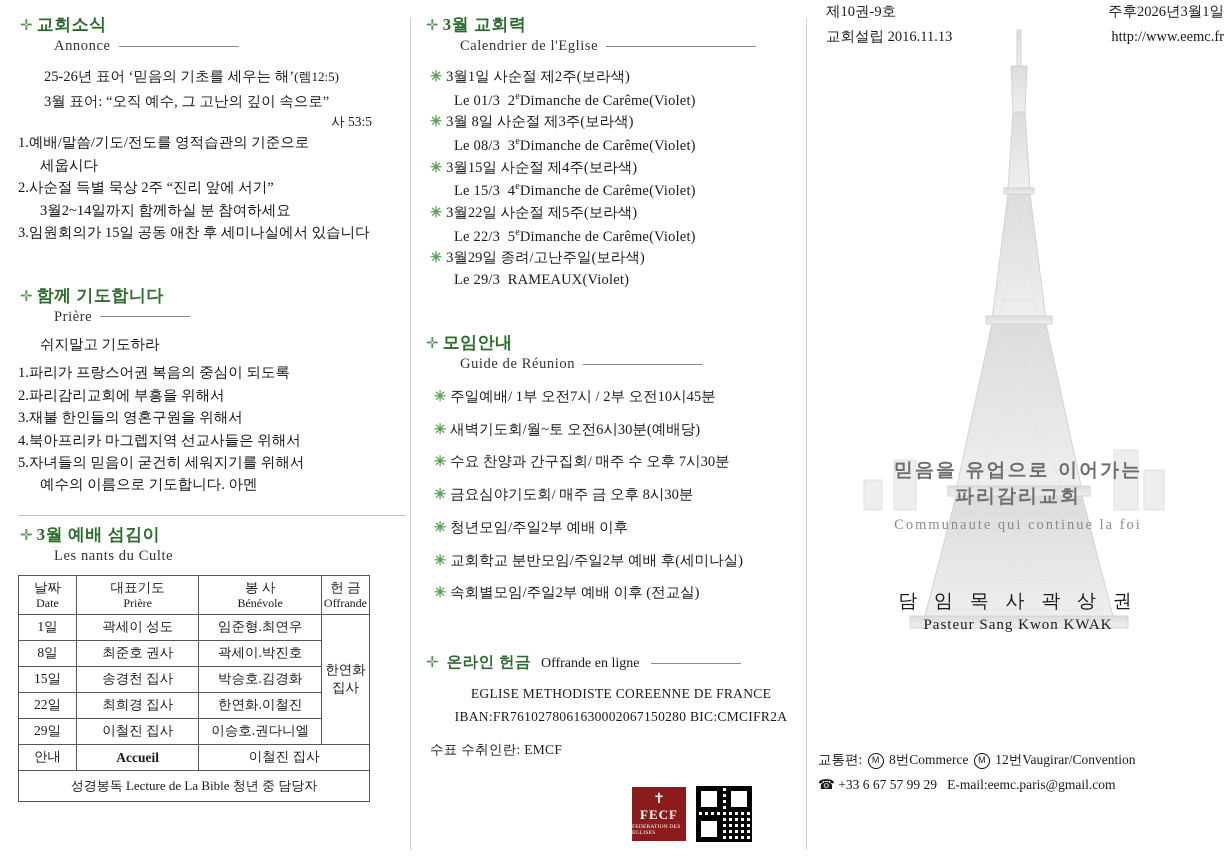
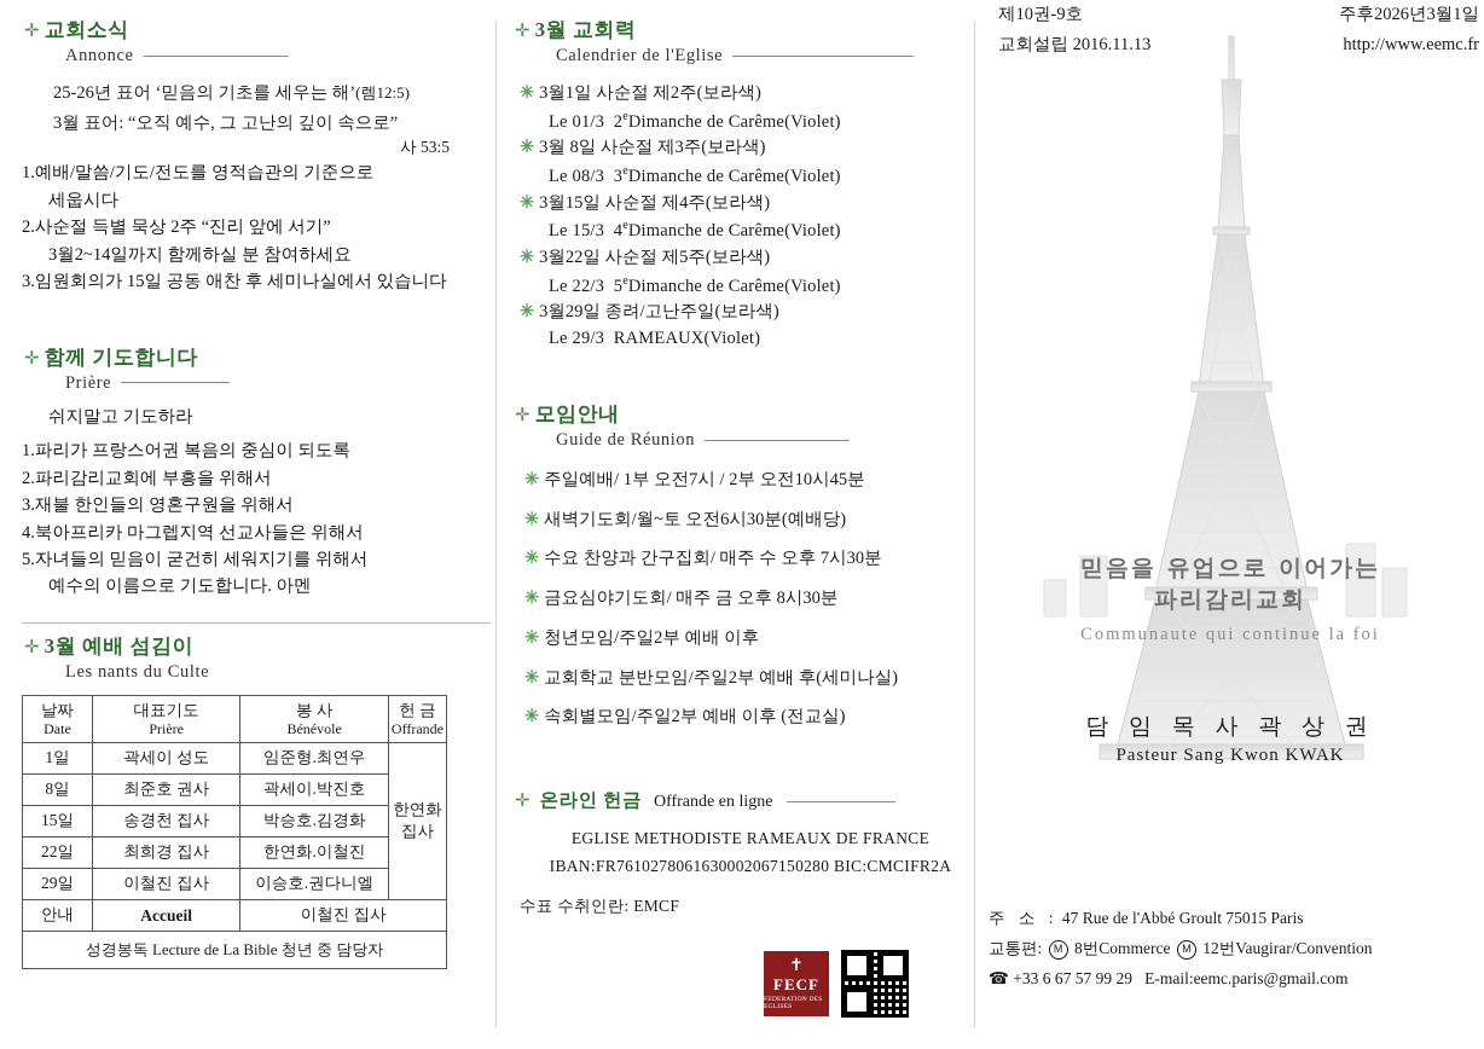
  ✛ 교회소식
  Annonce
  25-26년 표어 ‘믿음의 기초를 세우는 해’(렘12:5)
  3월 표어: “오직 예수, 그 고난의 깊이 속으로”
  사 53:5
  1.예배/말씀/기도/전도를 영적습관의 기준으로
  세웁시다
  2.사순절 득별 묵상 2주 “진리 앞에 서기”
  3월2~14일까지 함께하실 분 참여하세요
  3.임원회의가 15일 공동 애찬 후 세미나실에서 있습니다
  ✛ 함께 기도합니다
  Prière
  쉬지말고 기도하라
  1.파리가 프랑스어권 복음의 중심이 되도록
  2.파리감리교회에 부흥을 위해서
  3.재불 한인들의 영혼구원을 위해서
  4.북아프리카 마그렙지역 선교사들은 위해서
  5.자녀들의 믿음이 굳건히 세워지기를 위해서
  예수의 이름으로 기도합니다. 아멘
  ✛ 3월 예배 섬김이
  Les nants du Culte
  날짜 Date	대표기도 Prière	봉 사 Bénévole	헌 금 Offrande
  1일	곽세이 성도	임준형.최연우	한연화집사
  8일	최준호 권사	곽세이.박진호
  15일	송경천 집사	박승호.김경화
  22일	최희경 집사	한연화.이철진
  29일	이철진 집사	이승호.권다니엘
  안내	Accueil	이철진 집사
  성경봉독 Lecture de La Bible 청년 중 담당자
  ✛ 3월 교회력
  Calendrier de l'Eglise
  ✳ 3월1일 사순절 제2주(보라색)
  Le 01/3 2eDimanche de Carême(Violet)
  ✳ 3월 8일 사순절 제3주(보라색)
  Le 08/3 3eDimanche de Carême(Violet)
  ✳ 3월15일 사순절 제4주(보라색)
  Le 15/3 4eDimanche de Carême(Violet)
  ✳ 3월22일 사순절 제5주(보라색)
  Le 22/3 5eDimanche de Carême(Violet)
  ✳ 3월29일 종려/고난주일(보라색)
  Le 29/3 RAMEAUX(Violet)
  ✛ 모임안내
  Guide de Réunion
  ✳ 주일예배/ 1부 오전7시 / 2부 오전10시45분
  ✳ 새벽기도회/월~토 오전6시30분(예배당)
  ✳ 수요 찬양과 간구집회/ 매주 수 오후 7시30분
  ✳ 금요심야기도회/ 매주 금 오후 8시30분
  ✳ 청년모임/주일2부 예배 이후
  ✳ 교회학교 분반모임/주일2부 예배 후(세미나실)
  ✳ 속회별모임/주일2부 예배 이후 (전교실)
  ✛ 온라인 헌금 Offrande en ligne
- EGLISE METHODISTE COREENNE DE FRANCE
+ EGLISE METHODISTE RAMEAUX DE FRANCE
  IBAN:FR7610278061630002067150280 BIC:CMCIFR2A
  수표 수취인란: EMCF
  ✝
  FECF
  제10권-9호
  교회설립 2016.11.13
  주후2026년3월1일
  http://www.eemc.fr
  믿음을 유업으로 이어가는
  파리감리교회
  Communaute qui continue la foi
  담 임 목 사 곽 상 권
  Pasteur Sang Kwon KWAK
+ 주 소 : 47 Rue de l'Abbé Groult 75015 Paris
  교통편: M 8번Commerce M 12번Vaugirar/Convention
  ☎ +33 6 67 57 99 29 E-mail:eemc.paris@gmail.com
